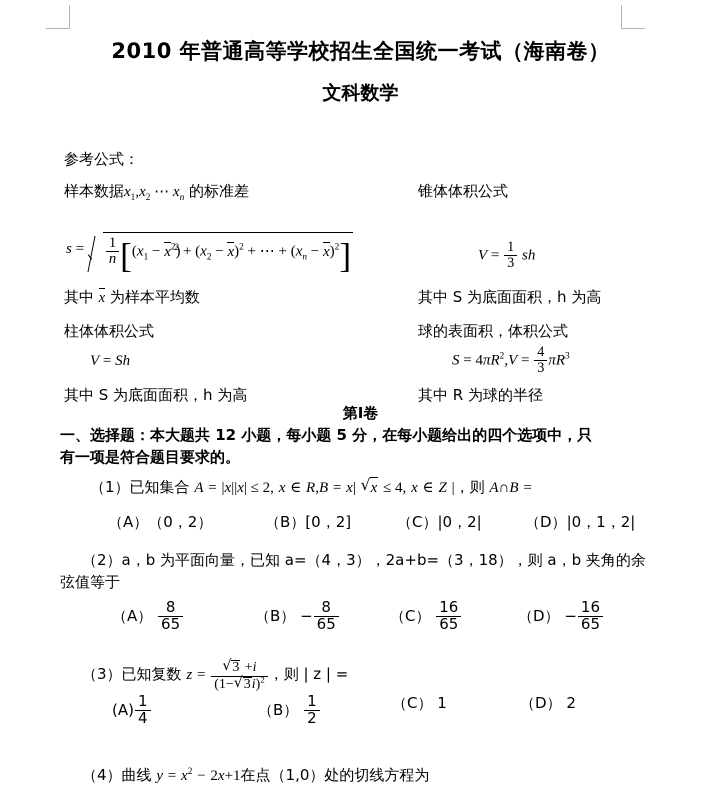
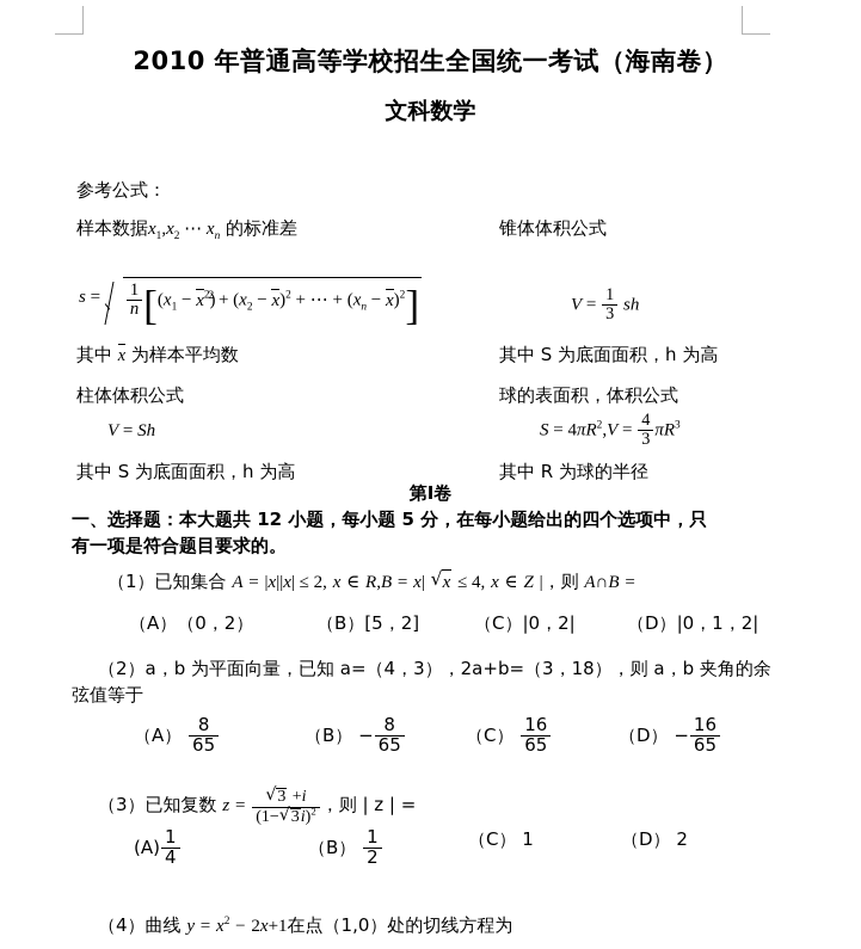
  2010 年普通高等学校招生全国统一考试（海南卷）
  文科数学
  参考公式：
  样本数据x1,x2 ⋯ xn 的标准差
  锥体体积公式
  s =
  1
  n
  [(x1 − x2)2 + (x2 − x)2 + ⋯ + (xn − x)2]
  V =
  1
  3
  sh
  其中 x 为样本平均数
  其中 S 为底面面积，h 为高
  柱体体积公式
  球的表面积，体积公式
  V = Sh
  S = 4πR2,V =
  4
  3
  πR3
  其中 S 为底面面积，h 为高
  其中 R 为球的半径
  第I卷
  一、选择题：本大题共 12 小题，每小题 5 分，在每小题给出的四个选项中，只
  有一项是符合题目要求的。
  （1）已知集合 A = |x||x| ≤ 2, x ∈ R,B = x| x ≤ 4, x ∈ Z |，则 A∩B =
  （A）（0，2）
- （B）[0，2]
+ （B）[5，2]
  （C）|0，2|
  （D）|0，1，2|
  （2）a，b 为平面向量，已知 a=（4，3），2a+b=（3，18），则 a，b 夹角的余
  弦值等于
  （A）
  8
  65
  （B） −
  8
  65
  （C）
  16
  65
  （D） −
  16
  65
  （3）已知复数 z =
  3 +i
  (1− 3i)2
  ，则 | z | =
  (A)
  1
  4
  （B）
  1
  2
  （C） 1
  （D） 2
  （4）曲线 y = x2 − 2x+1在点（1,0）处的切线方程为
